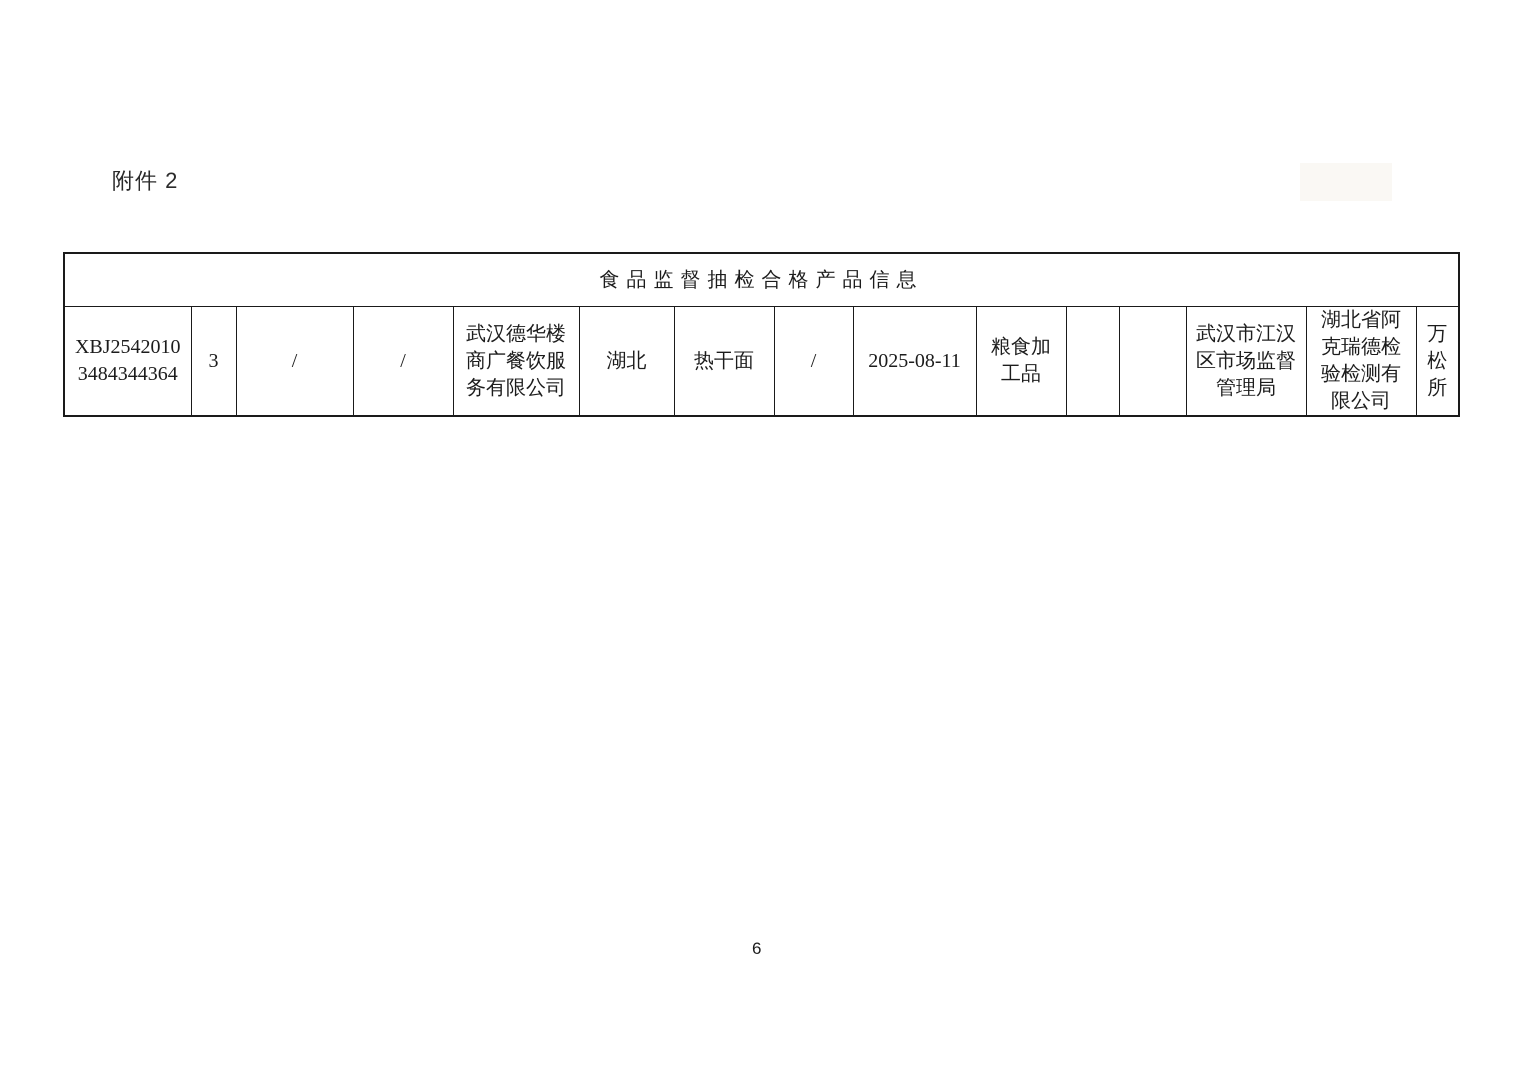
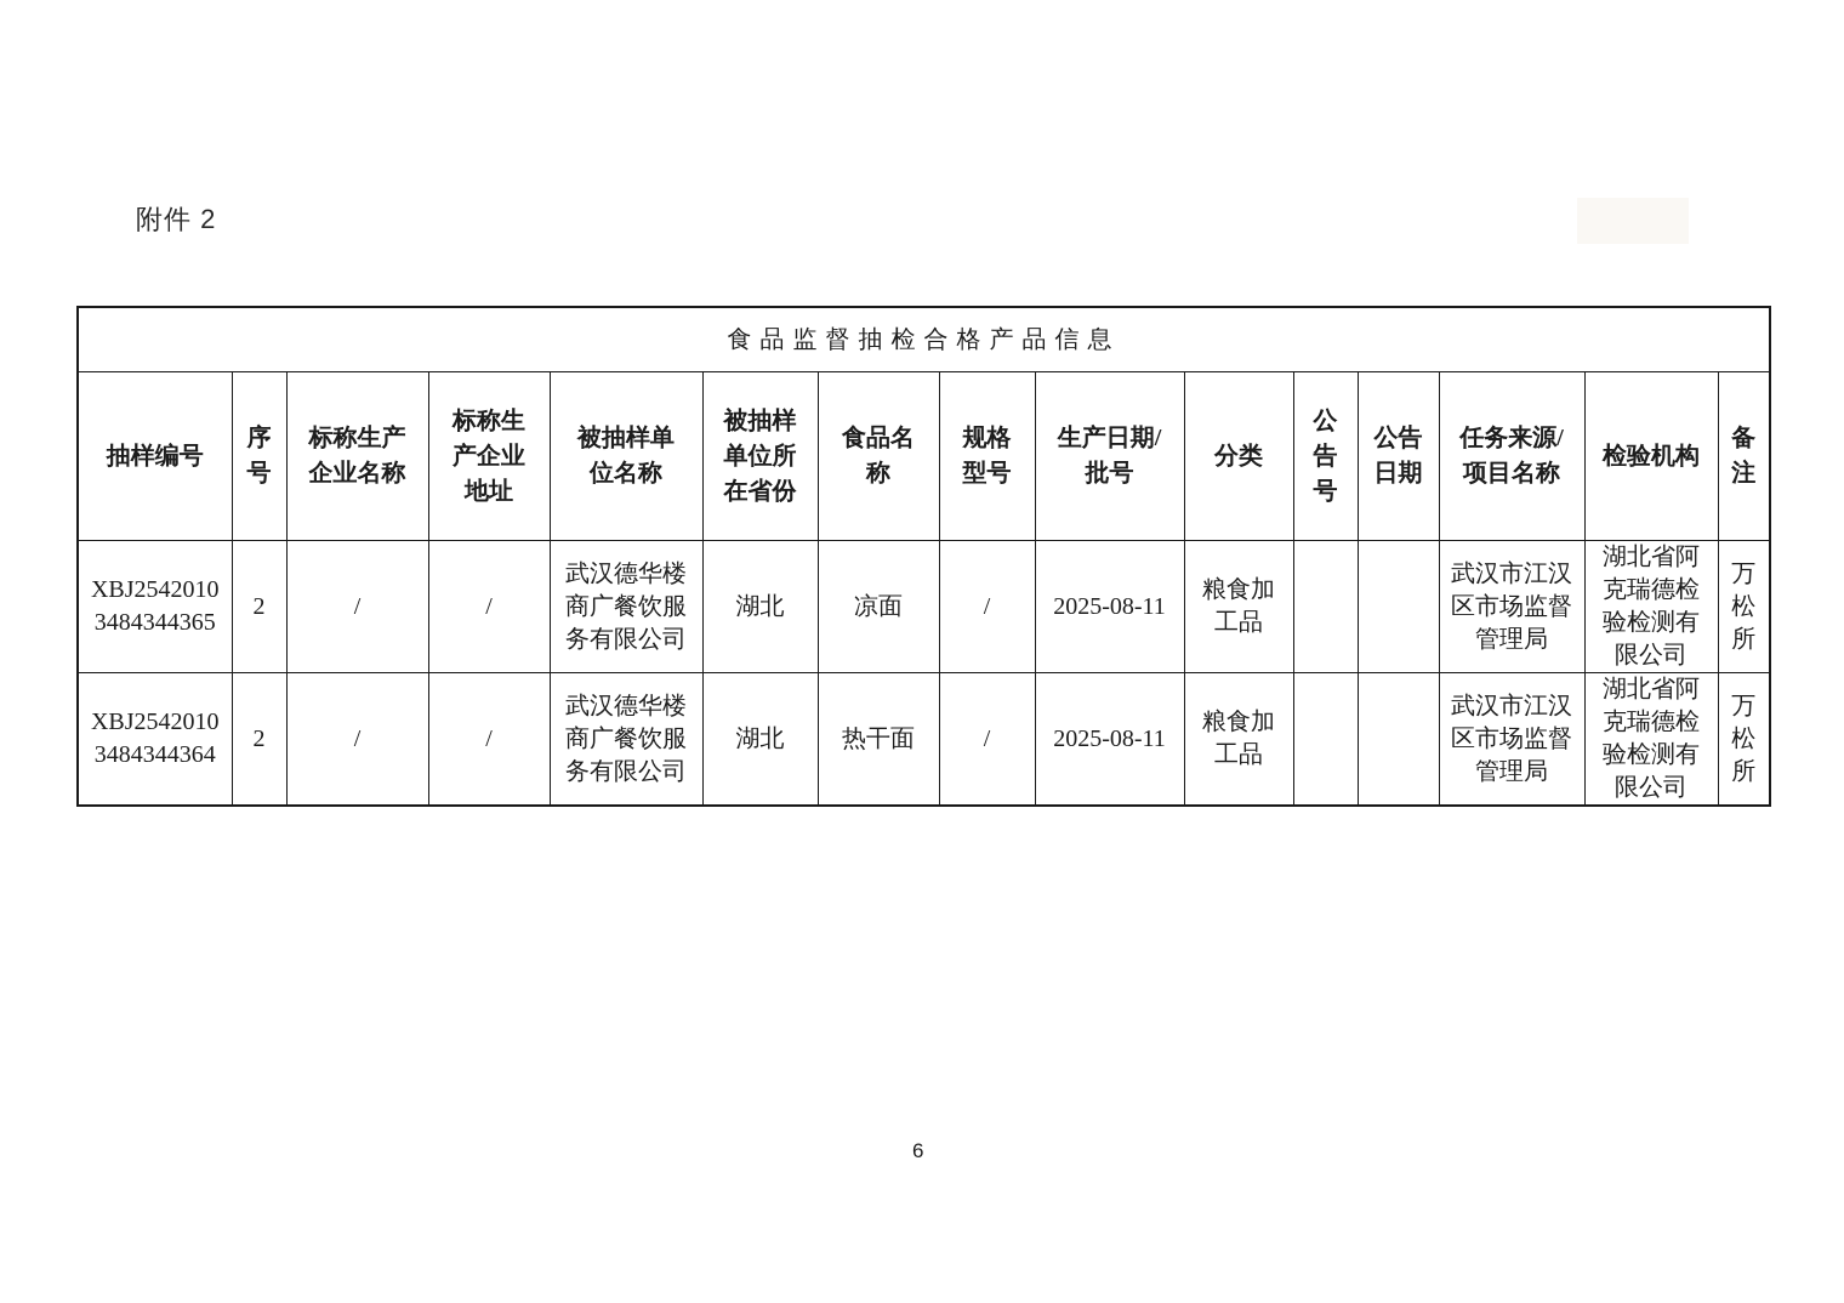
  附件 2
  食品监督抽检合格产品信息
+ 抽样编号	序 号	标称生产 企业名称	标称生 产企业 地址	被抽样单 位名称	被抽样 单位所 在省份	食品名 称	规格 型号	生产日期/ 批号	分类	公 告 号	公告 日期	任务来源/ 项目名称	检验机构	备 注
+ XBJ2542010 3484344365	2	/	/	武汉德华楼 商广餐饮服 务有限公司	湖北	凉面	/	2025-08-11	粮食加 工品			武汉市江汉 区市场监督 管理局	湖北省阿 克瑞德检 验检测有 限公司	万 松 所
- XBJ2542010 3484344364	3	/	/	武汉德华楼 商广餐饮服 务有限公司	湖北	热干面	/	2025-08-11	粮食加 工品			武汉市江汉 区市场监督 管理局	湖北省阿 克瑞德检 验检测有 限公司	万 松 所
+ XBJ2542010 3484344364	2	/	/	武汉德华楼 商广餐饮服 务有限公司	湖北	热干面	/	2025-08-11	粮食加 工品			武汉市江汉 区市场监督 管理局	湖北省阿 克瑞德检 验检测有 限公司	万 松 所
  6
